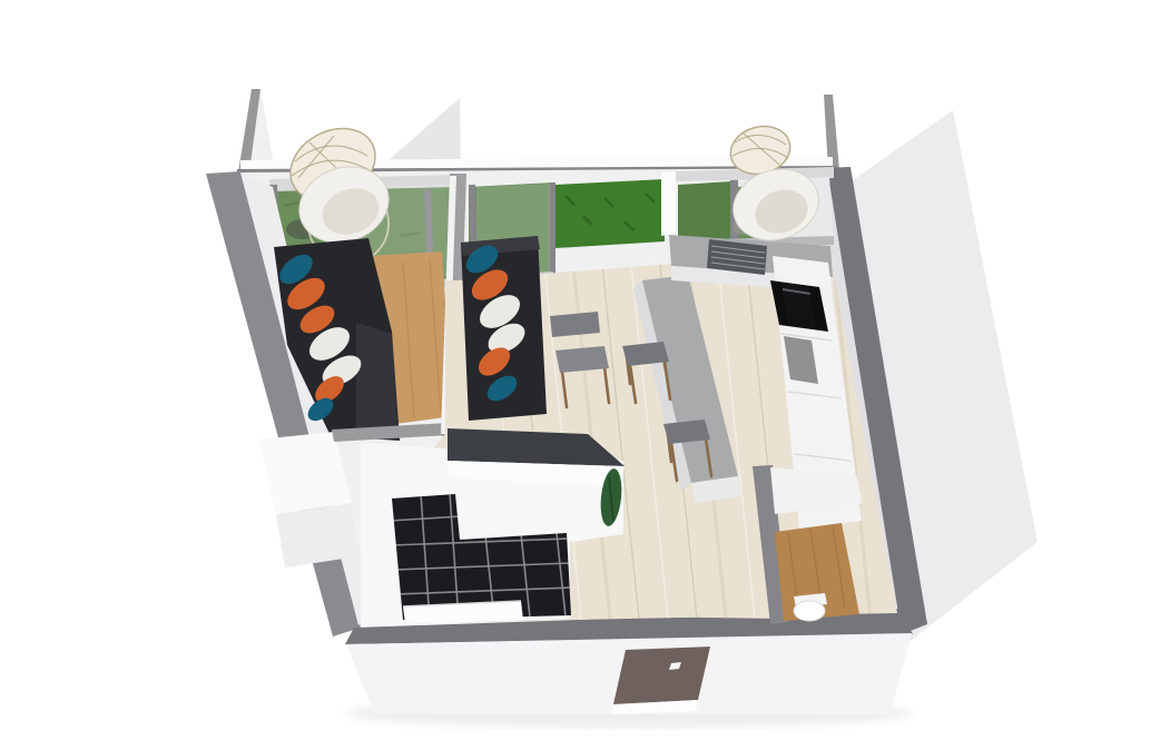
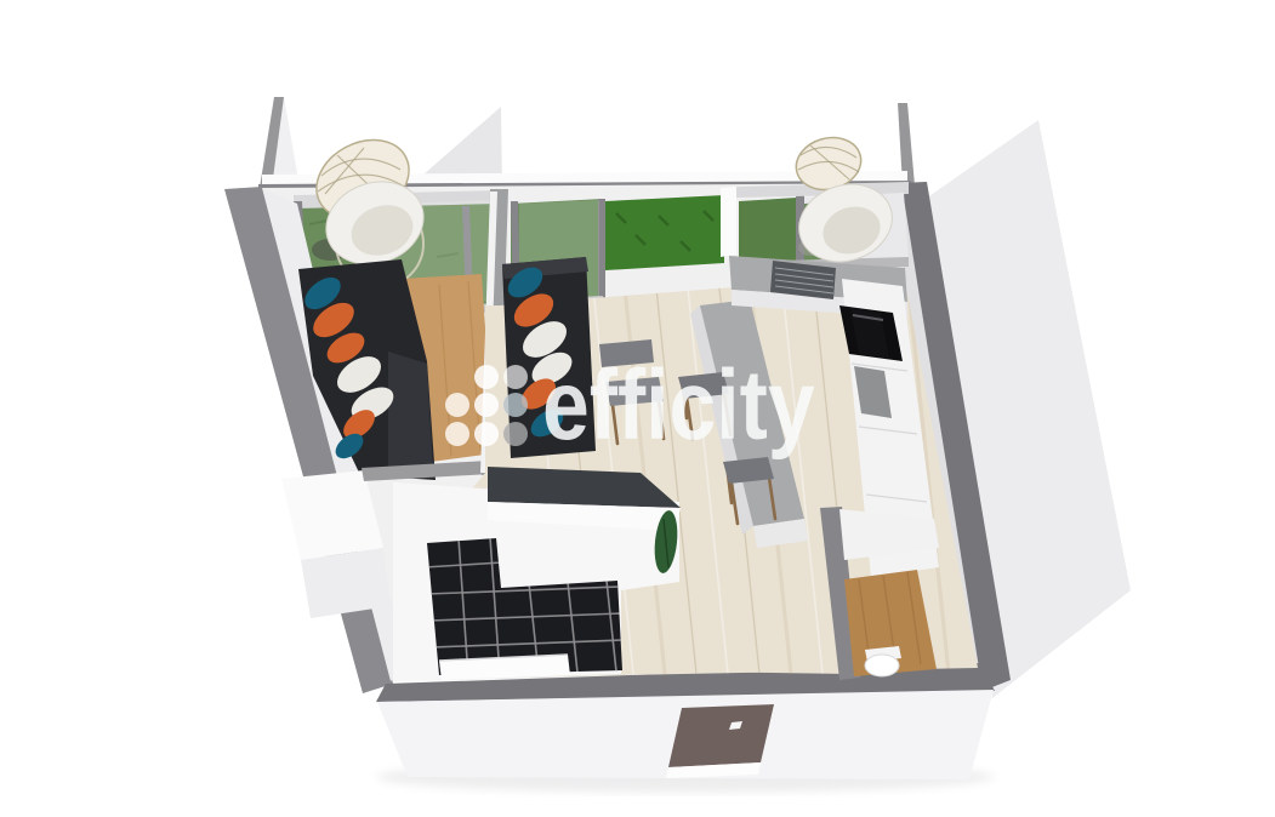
+ efficity
